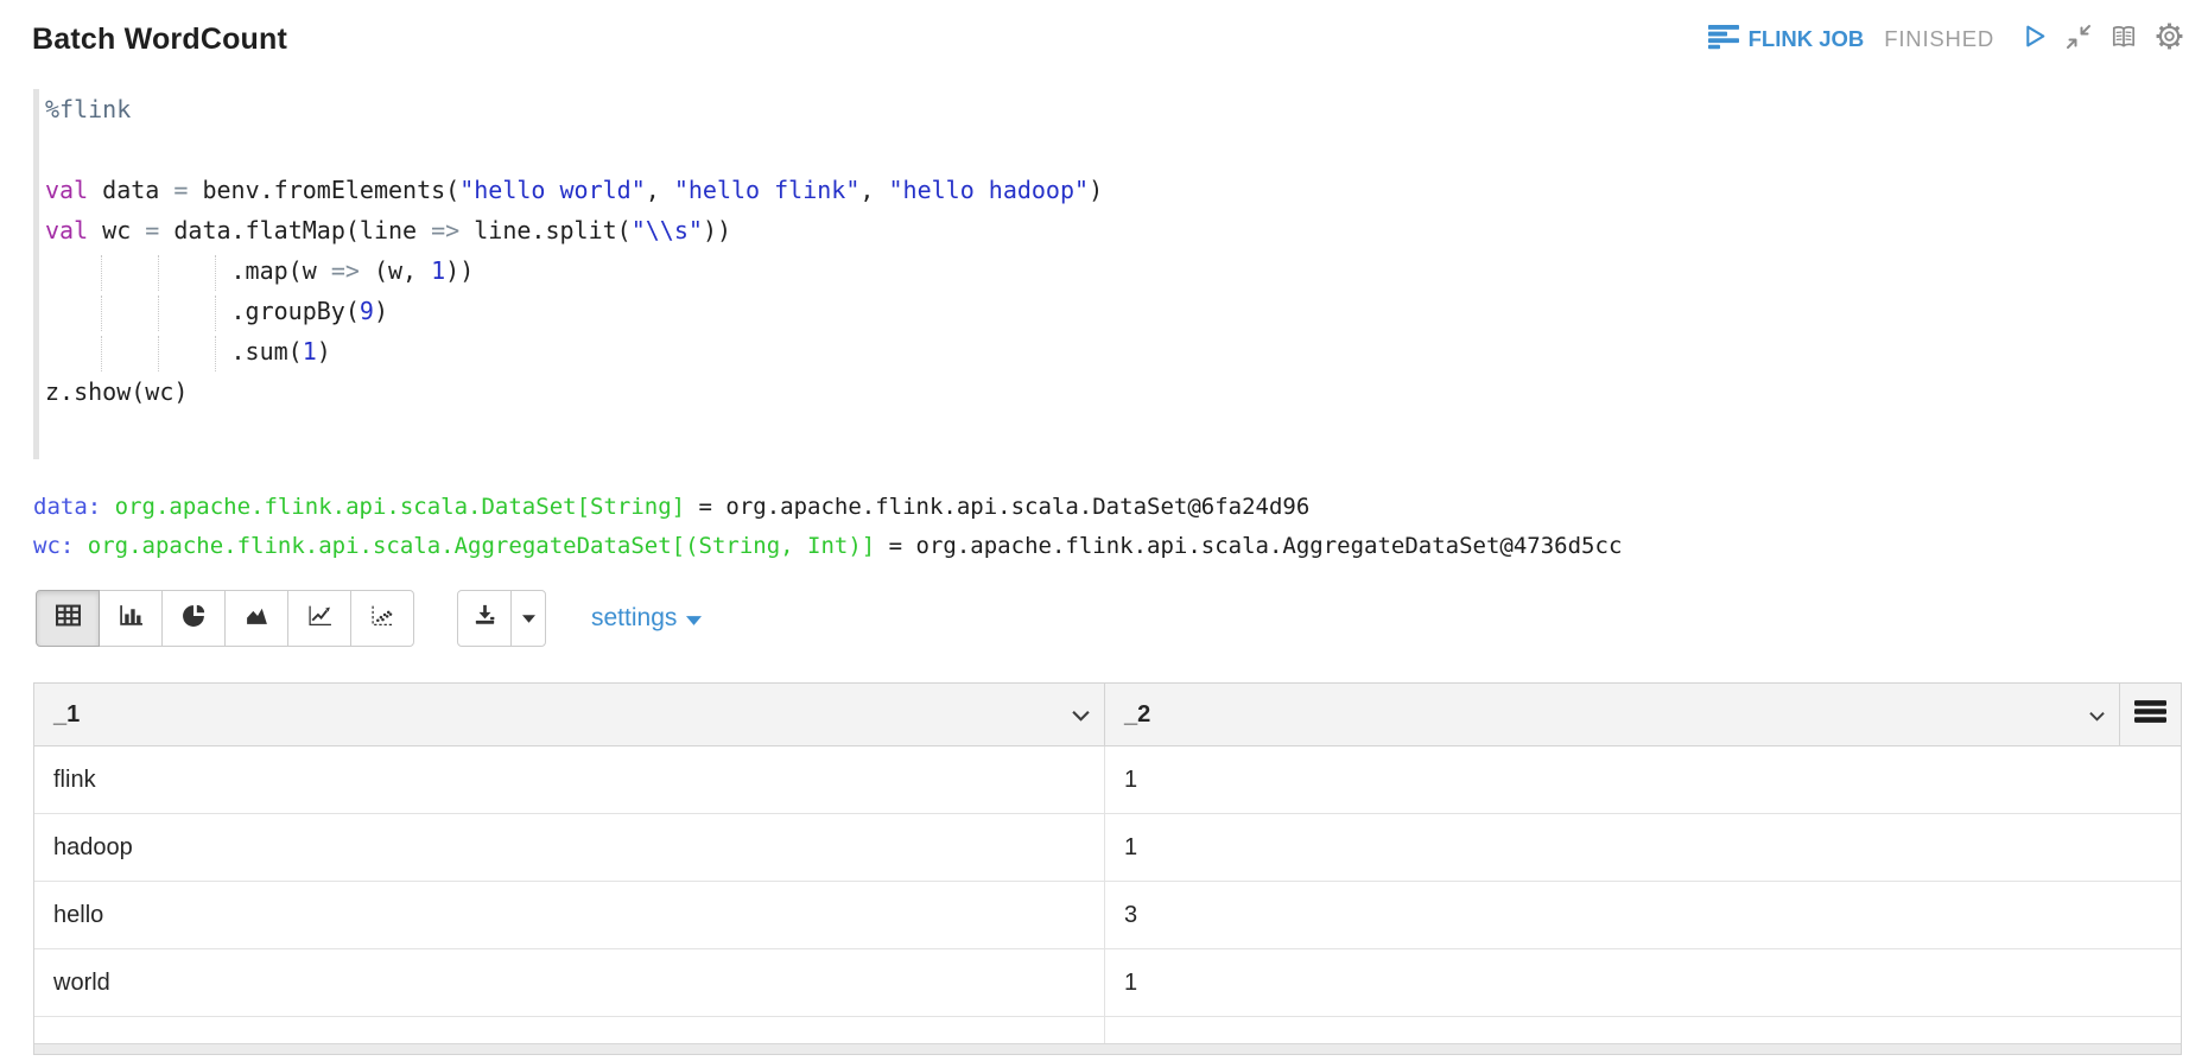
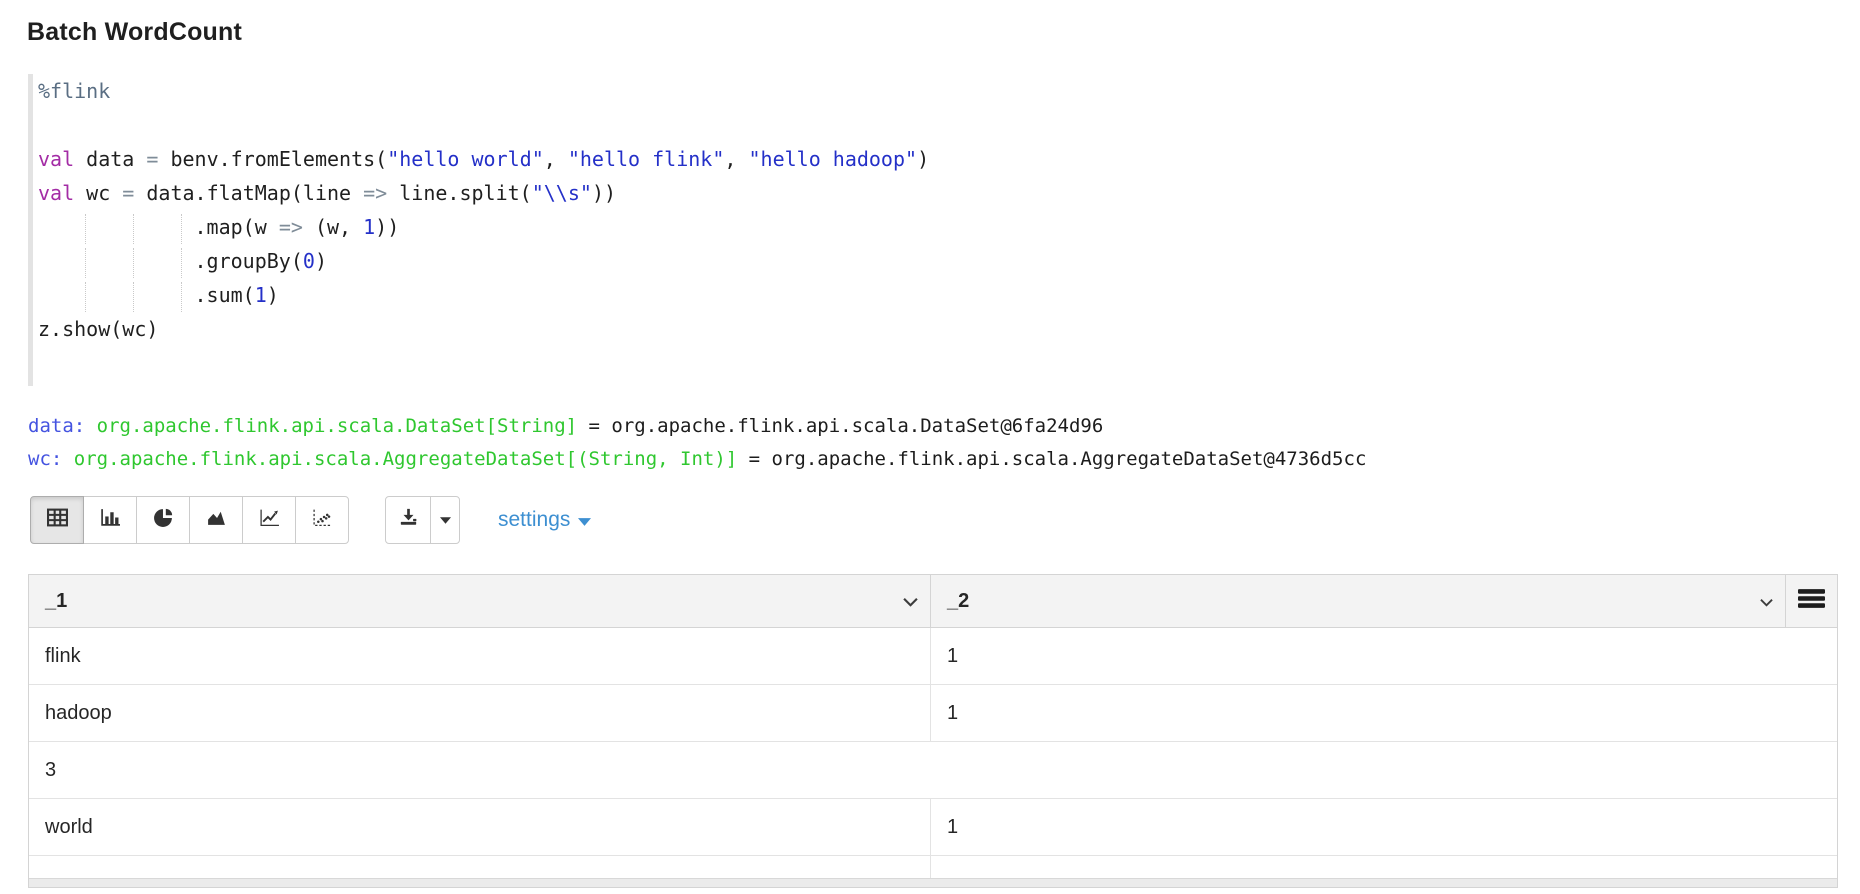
  Batch WordCount
- FLINK JOB
- FINISHED
  %flink
  val data = benv.fromElements("hello world", "hello flink", "hello hadoop")
  val wc = data.flatMap(line => line.split("\\s"))
  .map(w => (w, 1))
- .groupBy(9)
+ .groupBy(0)
  .sum(1)
  z.show(wc)
  data: org.apache.flink.api.scala.DataSet[String] = org.apache.flink.api.scala.DataSet@6fa24d96
  wc: org.apache.flink.api.scala.AggregateDataSet[(String, Int)] = org.apache.flink.api.scala.AggregateDataSet@4736d5cc
  settings
  _1
  _2
  flink
  1
  hadoop
  1
- hello
  3
  world
  1
